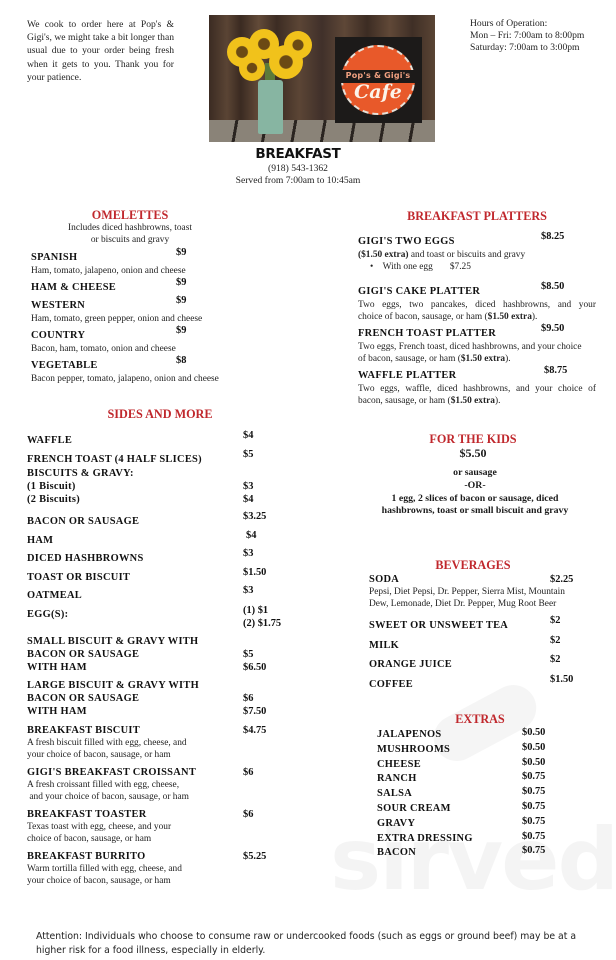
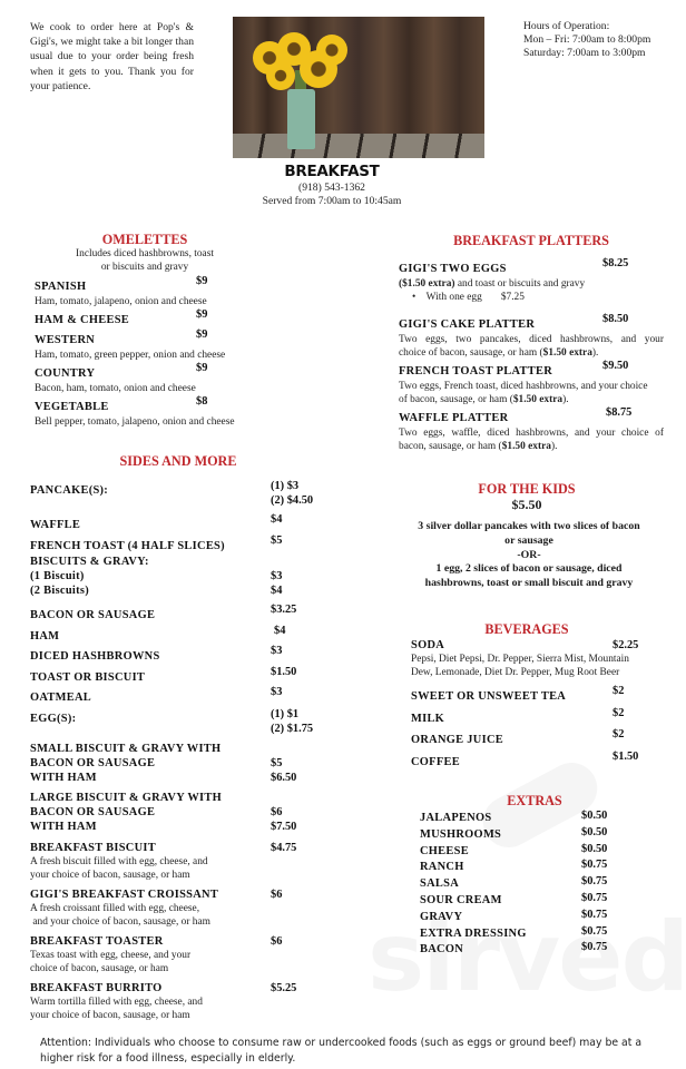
  We cook to order here at Pop's & Gigi's, we might take a bit longer than usual due to your order being fresh when it gets to you. Thank you for your patience.
- Pop's & Gigi's
- Cafe
  Hours of Operation:
  Mon – Fri: 7:00am to 8:00pm
  Saturday: 7:00am to 3:00pm
  BREAKFAST
  (918) 543-1362
  Served from 7:00am to 10:45am
  OMELETTES
  Includes diced hashbrowns, toast
  or biscuits and gravy
  SPANISH
  $9
  Ham, tomato, jalapeno, onion and cheese
  HAM & CHEESE
  $9
  WESTERN
  $9
  Ham, tomato, green pepper, onion and cheese
  COUNTRY
  $9
  Bacon, ham, tomato, onion and cheese
  VEGETABLE
  $8
- Bacon pepper, tomato, jalapeno, onion and cheese
+ Bell pepper, tomato, jalapeno, onion and cheese
  BREAKFAST PLATTERS
  GIGI'S TWO EGGS
  $8.25
  ($1.50 extra) and toast or biscuits and gravy
  • With one egg $7.25
  GIGI'S CAKE PLATTER
  $8.50
  Two eggs, two pancakes, diced hashbrowns, and your
  choice of bacon, sausage, or ham ($1.50 extra).
  FRENCH TOAST PLATTER
  $9.50
  Two eggs, French toast, diced hashbrowns, and your choice
  of bacon, sausage, or ham ($1.50 extra).
  WAFFLE PLATTER
  $8.75
  Two eggs, waffle, diced hashbrowns, and your choice of
  bacon, sausage, or ham ($1.50 extra).
  SIDES AND MORE
+ PANCAKE(S):
+ (1) $3
+ (2) $4.50
  WAFFLE
  $4
  FRENCH TOAST (4 HALF SLICES)
  $5
  BISCUITS & GRAVY:
  (1 Biscuit)
  (2 Biscuits)
  $3
  $4
  BACON OR SAUSAGE
  $3.25
  HAM
  $4
  DICED HASHBROWNS
  $3
  TOAST OR BISCUIT
  $1.50
  OATMEAL
  $3
  EGG(S):
  (1) $1
  (2) $1.75
  SMALL BISCUIT & GRAVY WITH
  BACON OR SAUSAGE
  WITH HAM
  $5
  $6.50
  LARGE BISCUIT & GRAVY WITH
  BACON OR SAUSAGE
  WITH HAM
  $6
  $7.50
  BREAKFAST BISCUIT
  $4.75
  A fresh biscuit filled with egg, cheese, and
  your choice of bacon, sausage, or ham
  GIGI'S BREAKFAST CROISSANT
  $6
  A fresh croissant filled with egg, cheese,
  and your choice of bacon, sausage, or ham
  BREAKFAST TOASTER
  $6
  Texas toast with egg, cheese, and your
  choice of bacon, sausage, or ham
  BREAKFAST BURRITO
  $5.25
  Warm tortilla filled with egg, cheese, and
  your choice of bacon, sausage, or ham
  FOR THE KIDS
  $5.50
+ 3 silver dollar pancakes with two slices of bacon
  or sausage
  -OR-
  1 egg, 2 slices of bacon or sausage, diced
  hashbrowns, toast or small biscuit and gravy
  sirved
  BEVERAGES
  SODA
  $2.25
  Pepsi, Diet Pepsi, Dr. Pepper, Sierra Mist, Mountain
  Dew, Lemonade, Diet Dr. Pepper, Mug Root Beer
  SWEET OR UNSWEET TEA
  $2
  MILK
  $2
  ORANGE JUICE
  $2
  COFFEE
  $1.50
  EXTRAS
  JALAPENOS
  $0.50
  MUSHROOMS
  $0.50
  CHEESE
  $0.50
  RANCH
  $0.75
  SALSA
  $0.75
  SOUR CREAM
  $0.75
  GRAVY
  $0.75
  EXTRA DRESSING
  $0.75
  BACON
  $0.75
  Attention: Individuals who choose to consume raw or undercooked foods (such as eggs or ground beef) may be at a
  higher risk for a food illness, especially in elderly.
